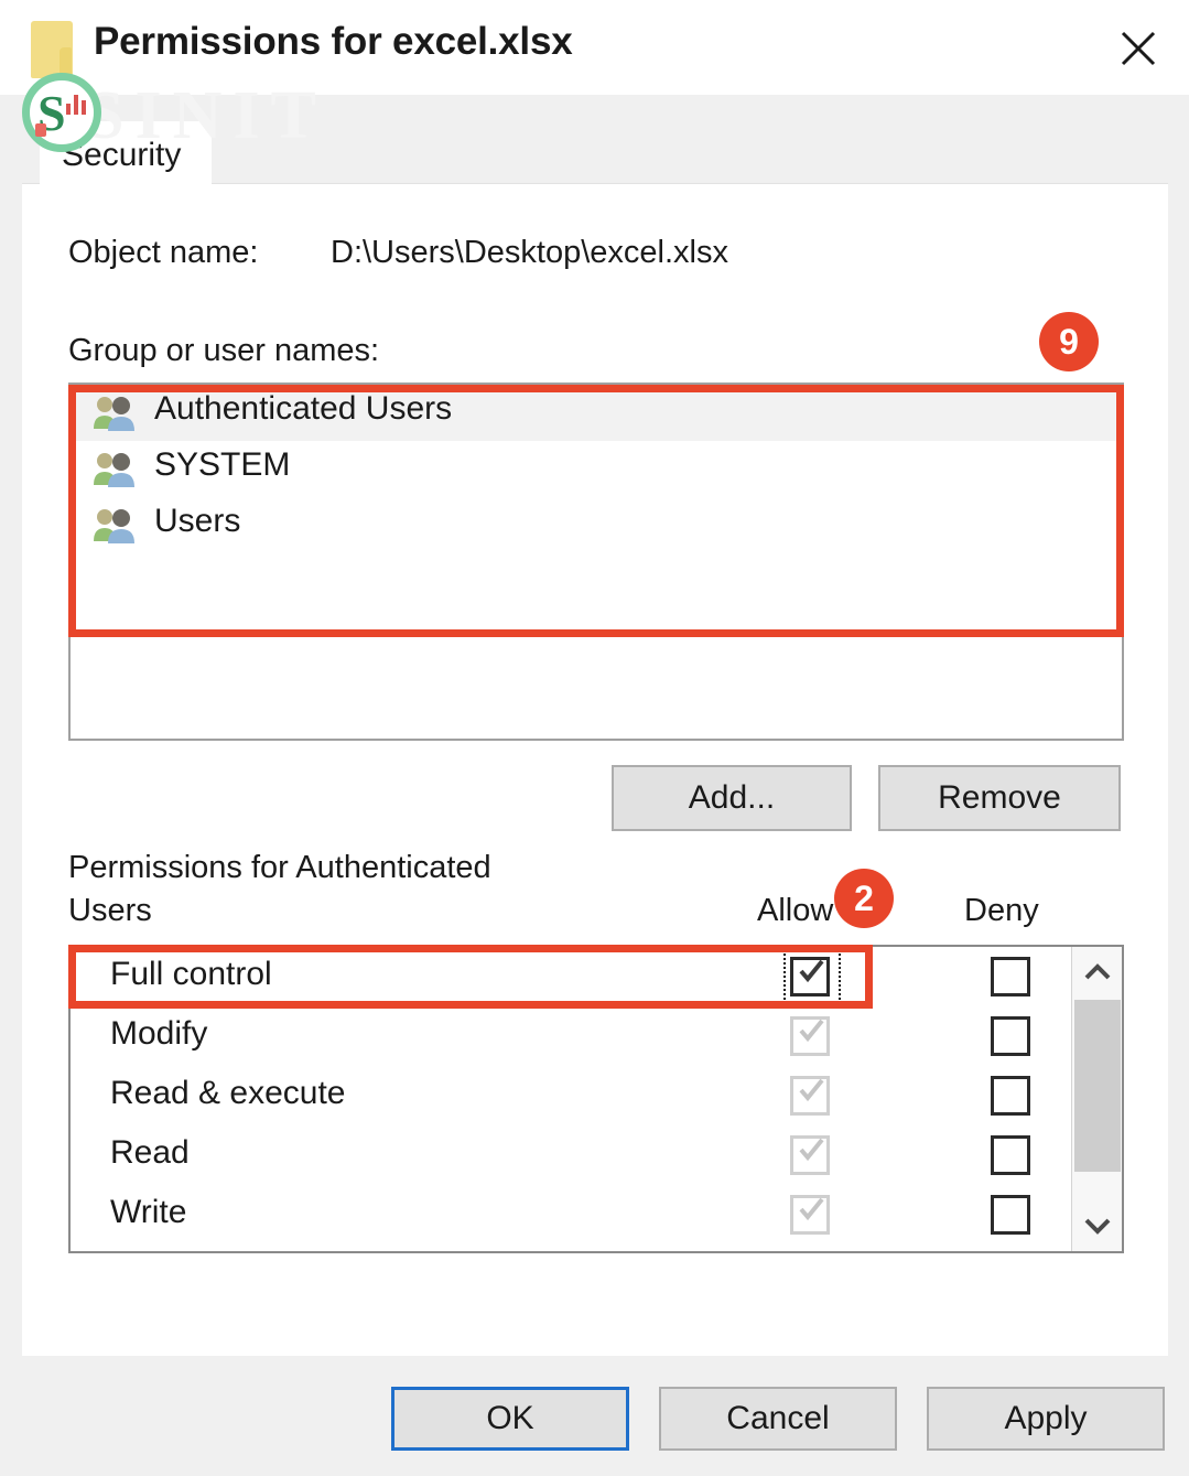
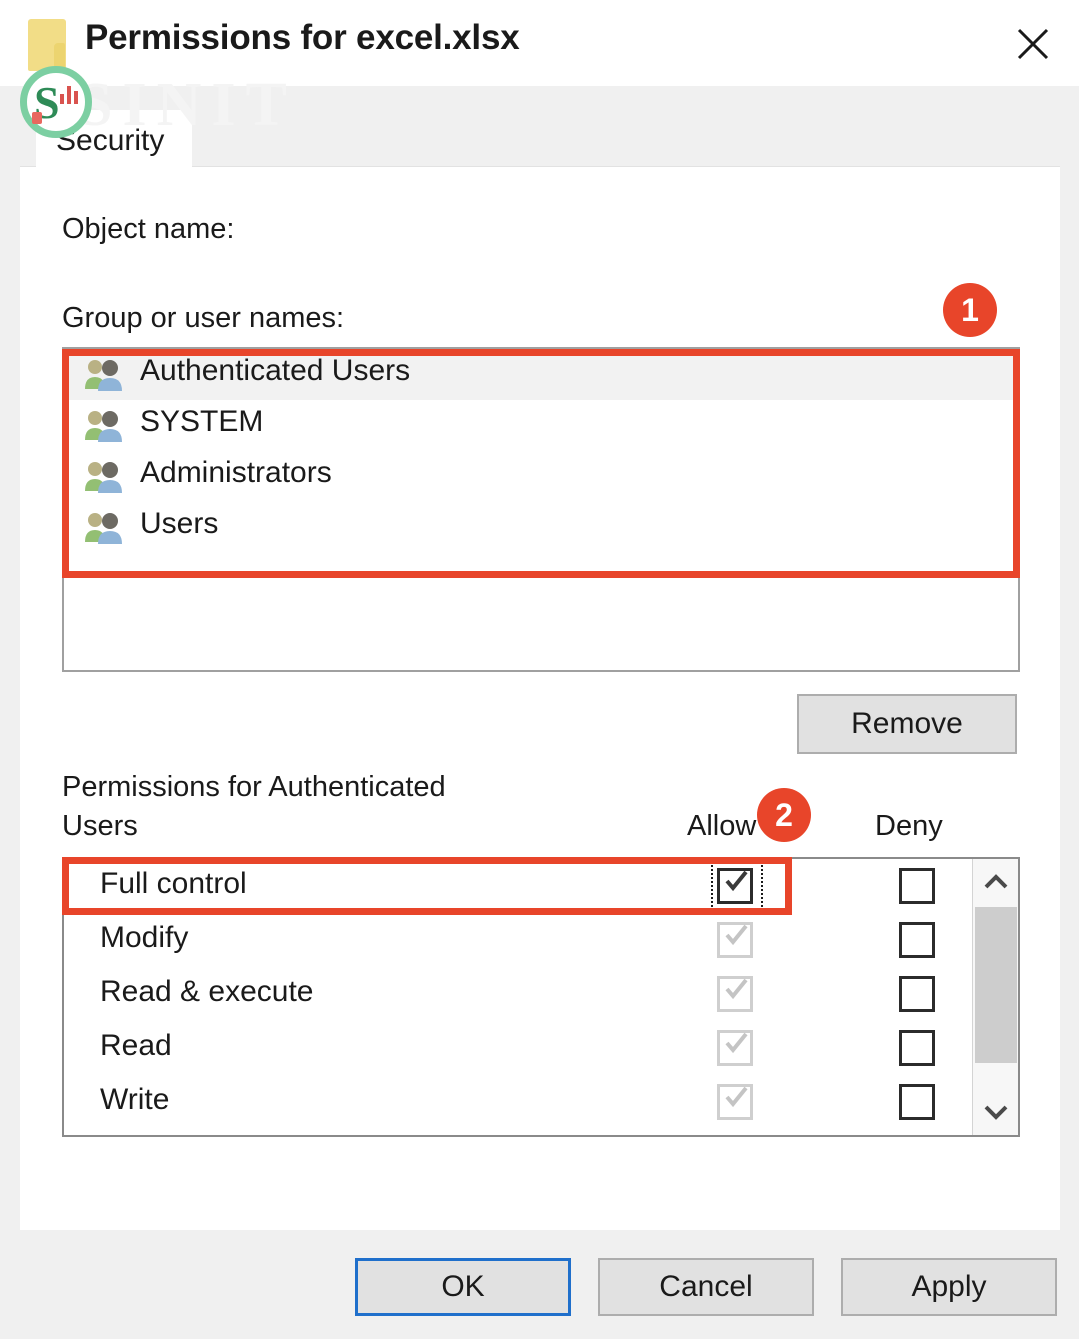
  Permissions for excel.xlsx
  SINIT
  S
  Security
  Object name:
- D:\Users\Desktop\excel.xlsx
  Group or user names:
  Authenticated Users
  SYSTEM
+ Administrators
  Users
- Add...
  Remove
  Permissions for Authenticated
  Users
  Allow
  Deny
  Full control
  Modify
  Read & execute
  Read
  Write
  OK
  Cancel
  Apply
- 9
+ 1
  2
